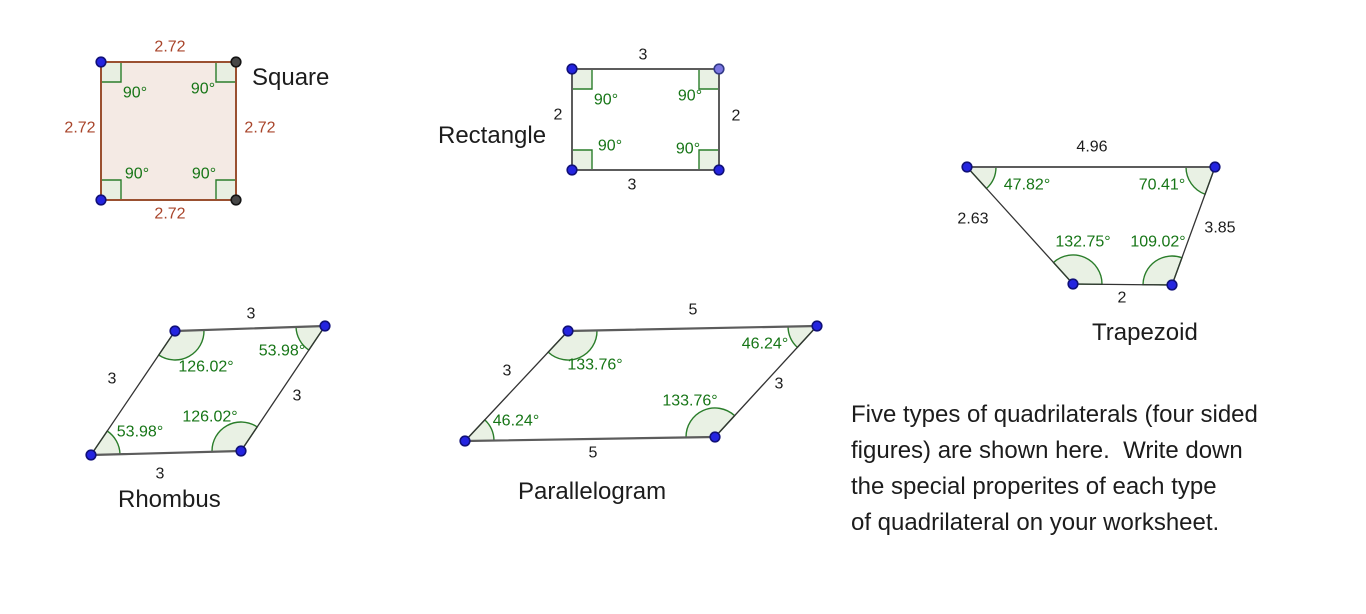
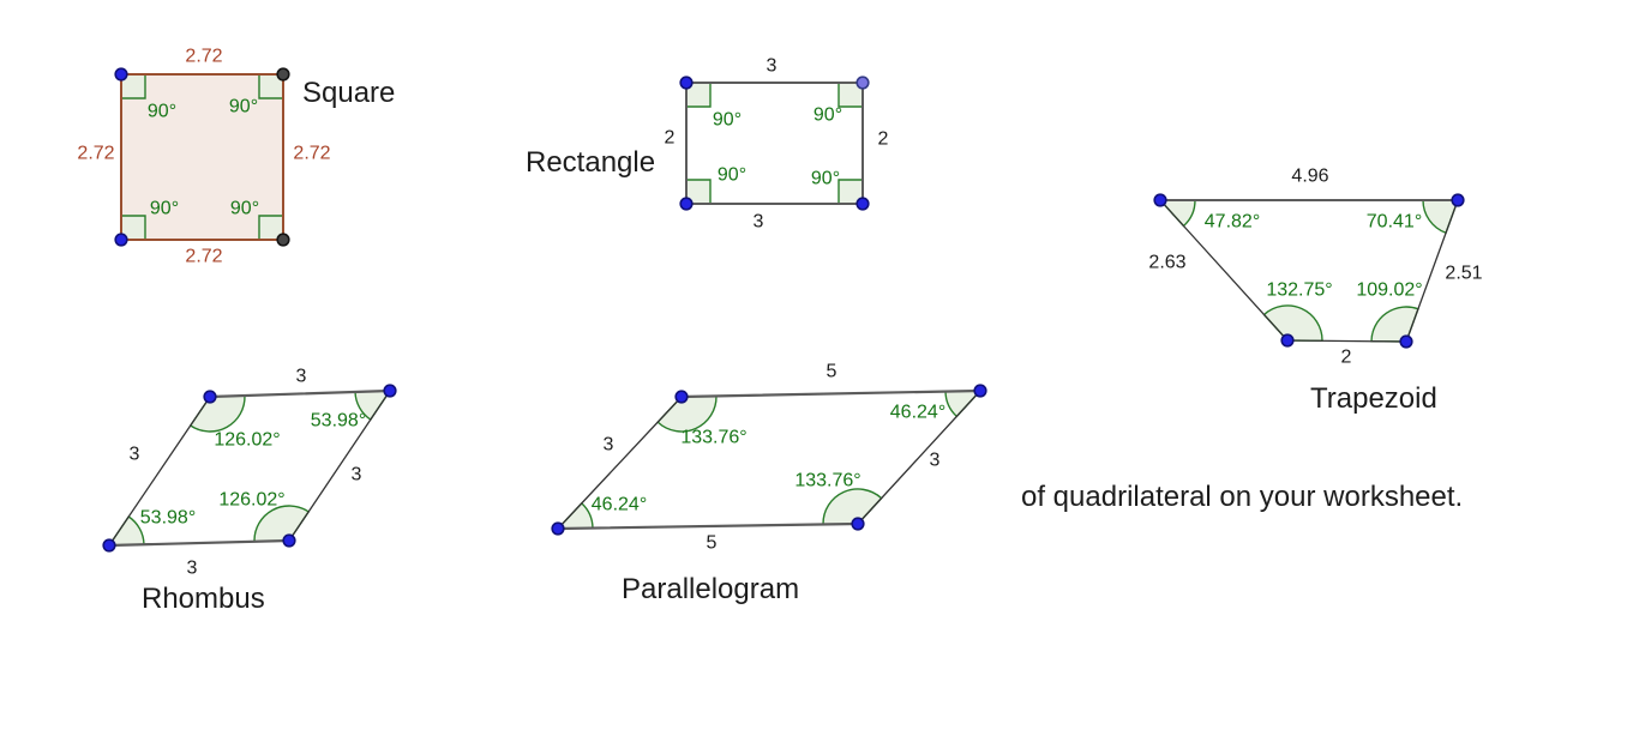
  2.72
  2.72
  2.72
  2.72
  90°
  90°
  90°
  90°
  Square
  3
  2
  3
  2
  90°
  90°
  90°
  90°
  Rectangle
  4.96
- 3.85
+ 2.51
  2
  2.63
  47.82°
  70.41°
  109.02°
  132.75°
  Trapezoid
  3
  3
  3
  3
  126.02°
  53.98°
  126.02°
  53.98°
  Rhombus
  5
  3
  5
  3
  133.76°
  46.24°
  133.76°
  46.24°
  Parallelogram
- Five types of quadrilaterals (four sided
- figures) are shown here. Write down
- the special properites of each type
  of quadrilateral on your worksheet.
